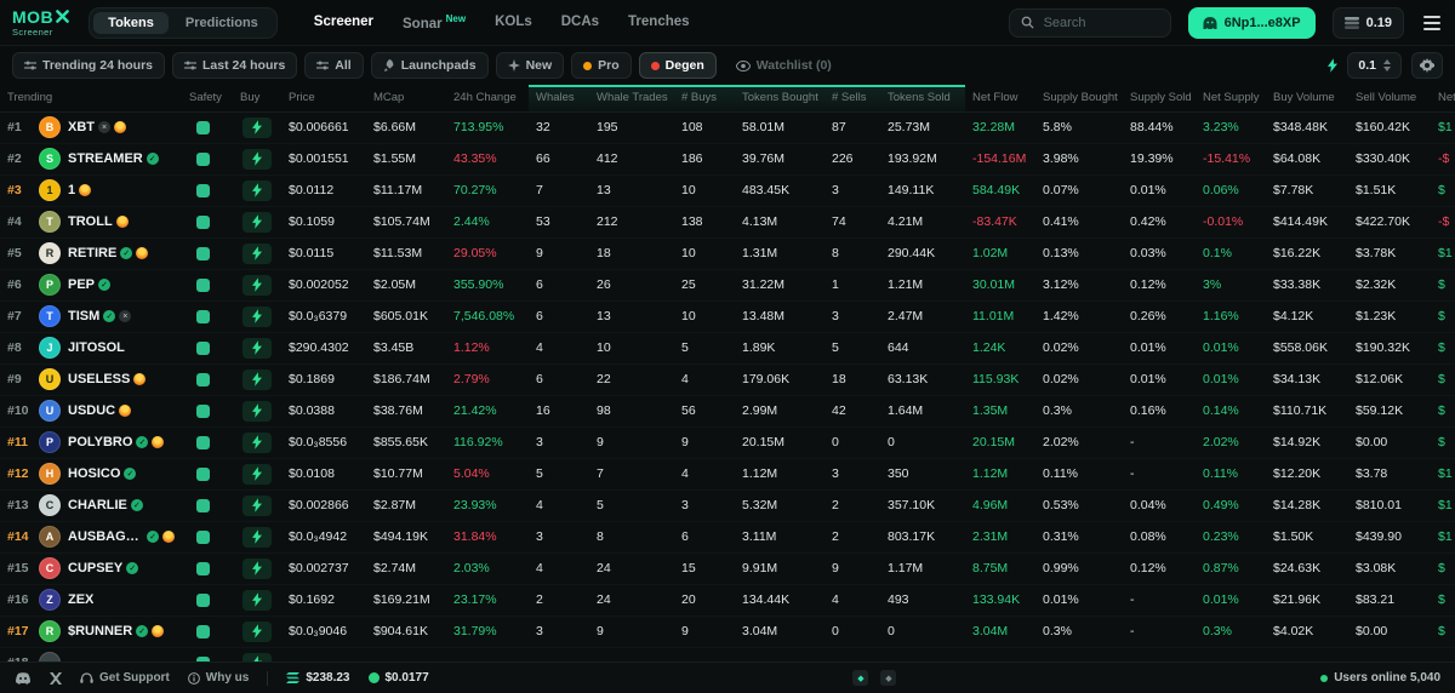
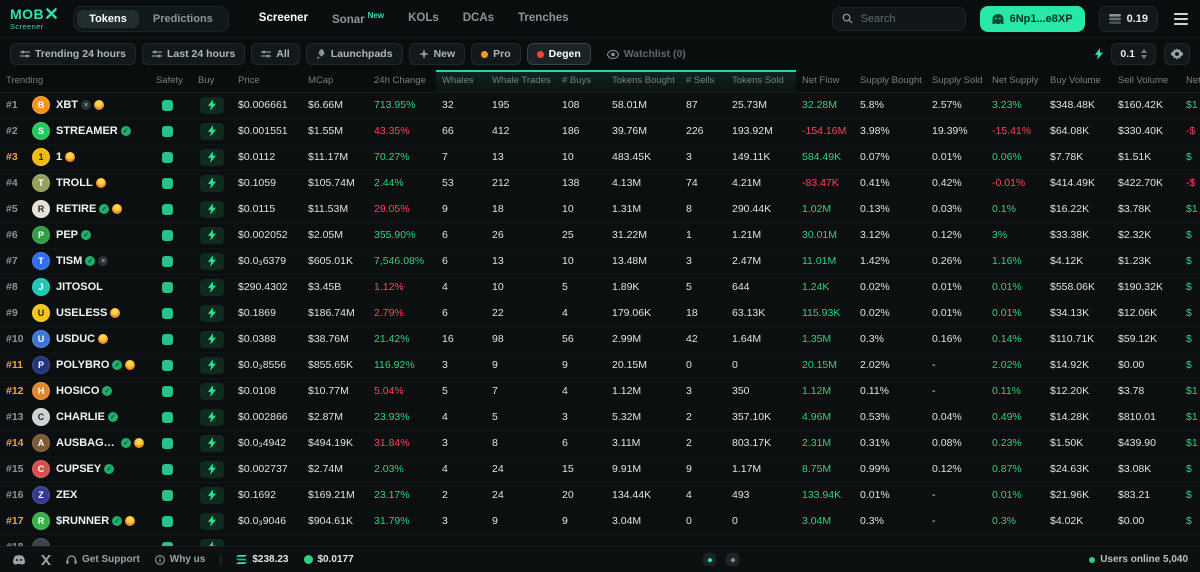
  MOB
  Screener
  Tokens
  Predictions
  Screener
  Sonar New
  KOLs
  DCAs
  Trenches
  Search
  6Np1...e8XP
  0.19
  Trending 24 hours
  Last 24 hours
  All
  Launchpads
  New
  Pro
  Degen
  Watchlist (0)
  0.1
  Trending	Safety	Buy	Price	MCap	24h Change	Whales	Whale Trades	# Buys	Tokens Bought	# Sells	Tokens Sold	Net Flow	Supply Bought	Supply Sold	Net Supply	Buy Volume	Sell Volume	Net
- #1 B XBT			$0.006661	$6.66M	713.95%	32	195	108	58.01M	87	25.73M	32.28M	5.8%	88.44%	3.23%	$348.48K	$160.42K	$1
+ #1 B XBT			$0.006661	$6.66M	713.95%	32	195	108	58.01M	87	25.73M	32.28M	5.8%	2.57%	3.23%	$348.48K	$160.42K	$1
  #2 S STREAMER			$0.001551	$1.55M	43.35%	66	412	186	39.76M	226	193.92M	-154.16M	3.98%	19.39%	-15.41%	$64.08K	$330.40K	-$
  #3 1 1			$0.0112	$11.17M	70.27%	7	13	10	483.45K	3	149.11K	584.49K	0.07%	0.01%	0.06%	$7.78K	$1.51K	$
  #4 T TROLL			$0.1059	$105.74M	2.44%	53	212	138	4.13M	74	4.21M	-83.47K	0.41%	0.42%	-0.01%	$414.49K	$422.70K	-$
  #5 R RETIRE			$0.0115	$11.53M	29.05%	9	18	10	1.31M	8	290.44K	1.02M	0.13%	0.03%	0.1%	$16.22K	$3.78K	$1
  #6 P PEP			$0.002052	$2.05M	355.90%	6	26	25	31.22M	1	1.21M	30.01M	3.12%	0.12%	3%	$33.38K	$2.32K	$
  #7 T TISM			$0.0₃6379	$605.01K	7,546.08%	6	13	10	13.48M	3	2.47M	11.01M	1.42%	0.26%	1.16%	$4.12K	$1.23K	$
  #8 J JITOSOL			$290.4302	$3.45B	1.12%	4	10	5	1.89K	5	644	1.24K	0.02%	0.01%	0.01%	$558.06K	$190.32K	$
  #9 U USELESS			$0.1869	$186.74M	2.79%	6	22	4	179.06K	18	63.13K	115.93K	0.02%	0.01%	0.01%	$34.13K	$12.06K	$
  #10 U USDUC			$0.0388	$38.76M	21.42%	16	98	56	2.99M	42	1.64M	1.35M	0.3%	0.16%	0.14%	$110.71K	$59.12K	$
  #11 P POLYBRO			$0.0₃8556	$855.65K	116.92%	3	9	9	20.15M	0	0	20.15M	2.02%	-	2.02%	$14.92K	$0.00	$
  #12 H HOSICO			$0.0108	$10.77M	5.04%	5	7	4	1.12M	3	350	1.12M	0.11%	-	0.11%	$12.20K	$3.78	$1
  #13 C CHARLIE			$0.002866	$2.87M	23.93%	4	5	3	5.32M	2	357.10K	4.96M	0.53%	0.04%	0.49%	$14.28K	$810.01	$1
  #14 A AUSBAGW			$0.0₃4942	$494.19K	31.84%	3	8	6	3.11M	2	803.17K	2.31M	0.31%	0.08%	0.23%	$1.50K	$439.90	$1
  #15 C CUPSEY			$0.002737	$2.74M	2.03%	4	24	15	9.91M	9	1.17M	8.75M	0.99%	0.12%	0.87%	$24.63K	$3.08K	$
  #16 Z ZEX			$0.1692	$169.21M	23.17%	2	24	20	134.44K	4	493	133.94K	0.01%	-	0.01%	$21.96K	$83.21	$
  #17 R $RUNNER			$0.0₃9046	$904.61K	31.79%	3	9	9	3.04M	0	0	3.04M	0.3%	-	0.3%	$4.02K	$0.00	$
  Get Support
  Why us
  $238.23
  $0.0177
  Users online 5,040
